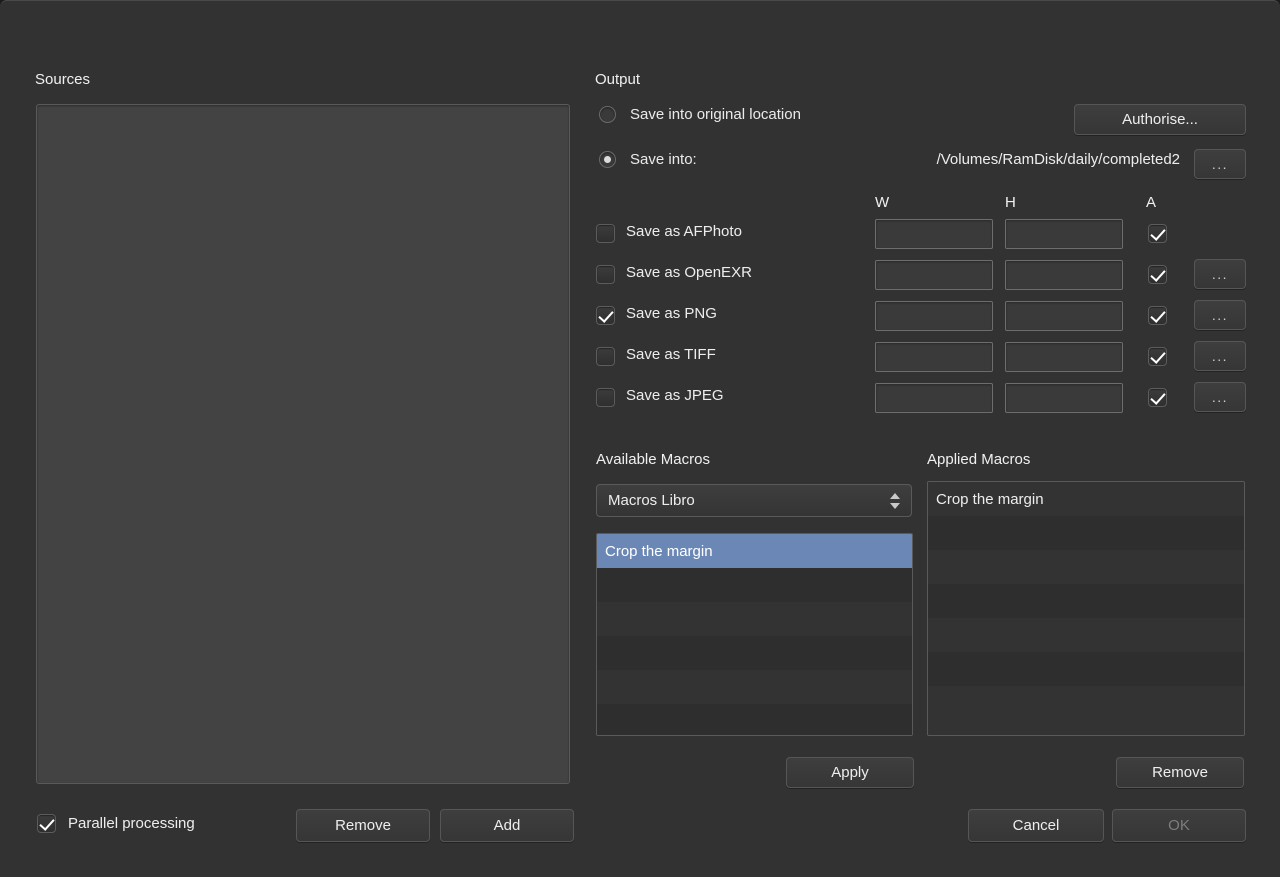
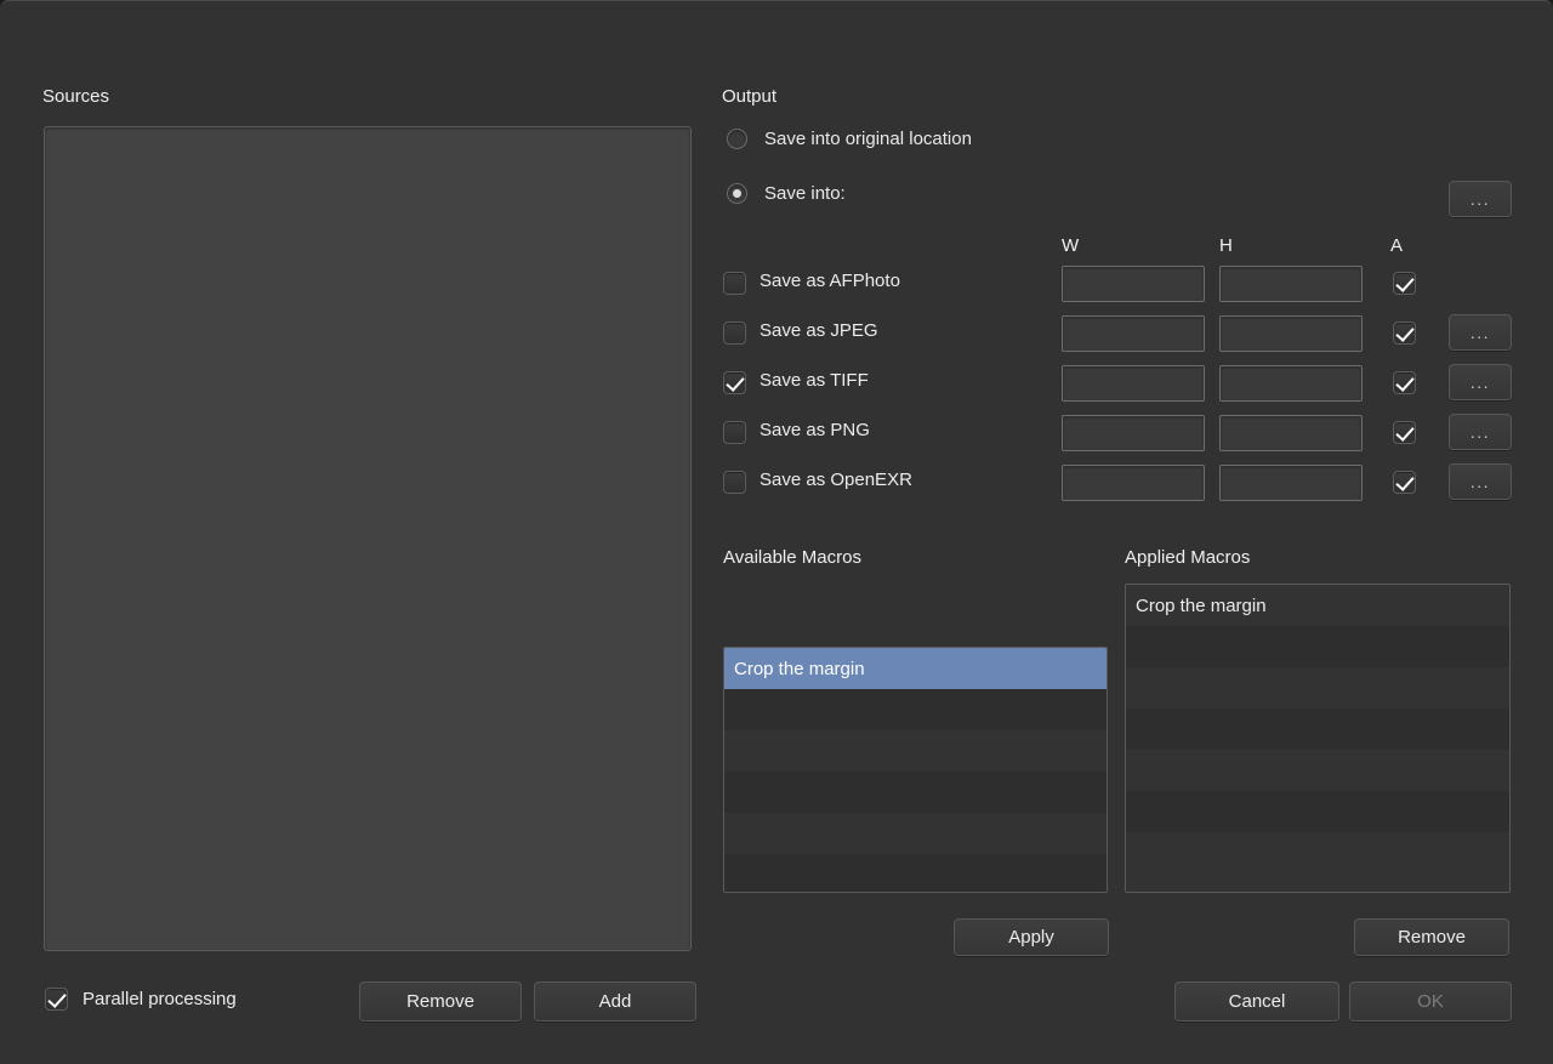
  Sources
  Output
  Save into original location
  Save into:
- /Volumes/RamDisk/daily/completed2
- Authorise...
  ...
  W
  H
  A
  Save as AFPhoto
- Save as OpenEXR
+ Save as JPEG
  ...
- Save as PNG
+ Save as TIFF
  ...
- Save as TIFF
+ Save as PNG
  ...
- Save as JPEG
+ Save as OpenEXR
  ...
  Available Macros
  Applied Macros
- Macros Libro
  Crop the margin
  Crop the margin
  Apply
  Remove
  Parallel processing
  Remove
  Add
  Cancel
  OK
